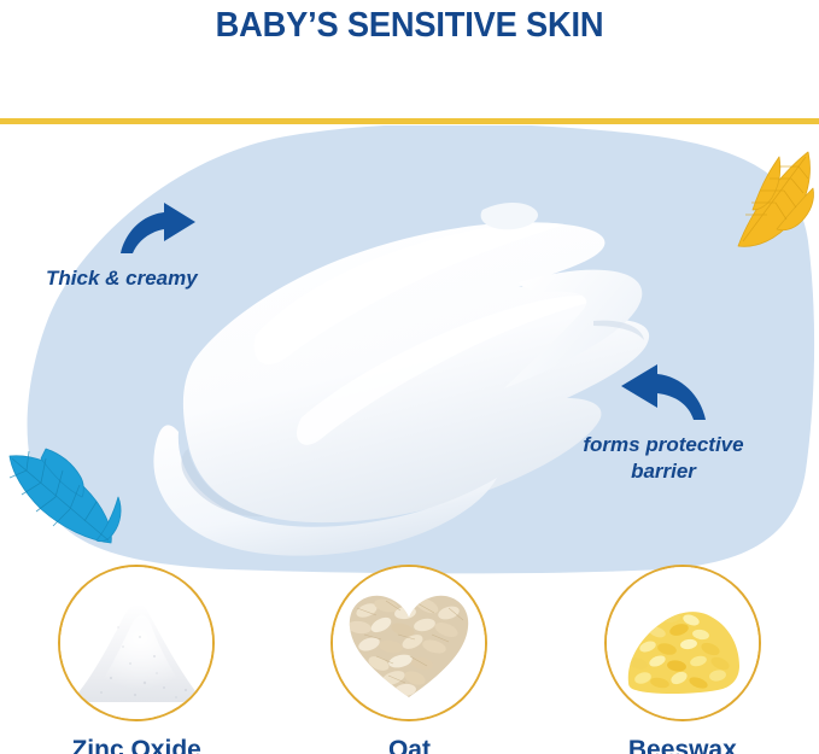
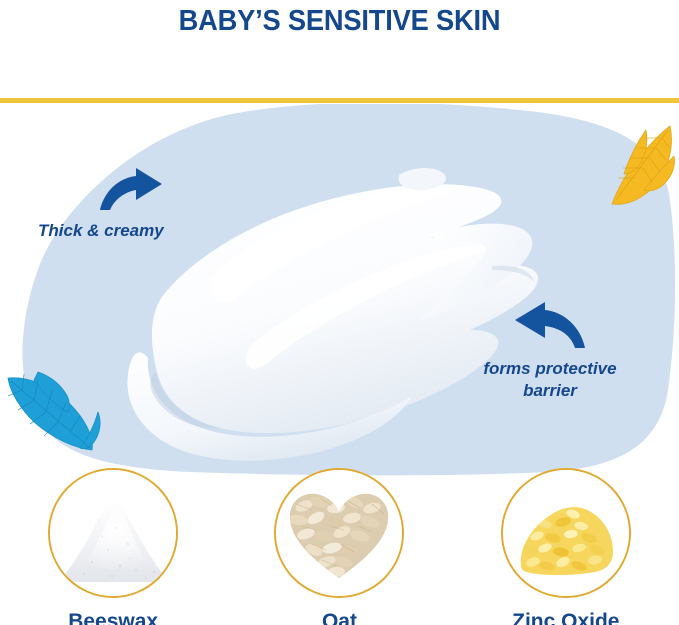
  BABY’S SENSITIVE SKIN
  Thick & creamy
  forms protective barrier
- Zinc Oxide
+ Beeswax
  Oat
- Beeswax
+ Zinc Oxide
